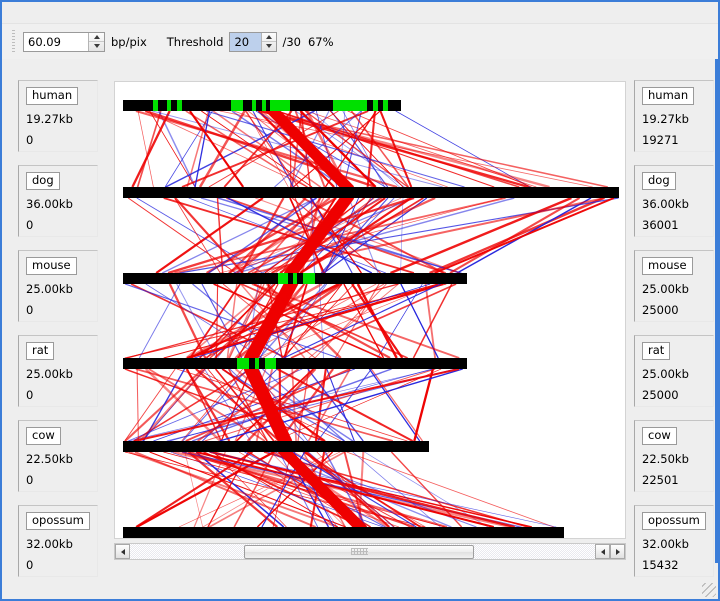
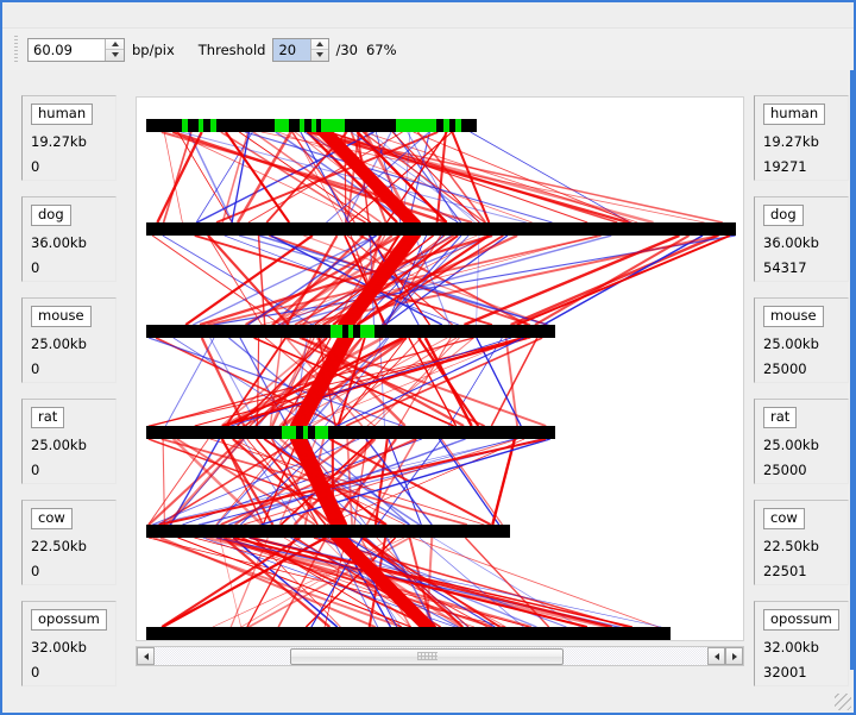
  60.09
  bp/pix
  Threshold
  20
  /30
  67%
  human
  19.27kb
  0
  dog
  36.00kb
  0
  mouse
  25.00kb
  0
  rat
  25.00kb
  0
  cow
  22.50kb
  0
  opossum
  32.00kb
  0
  human
  19.27kb
  19271
  dog
  36.00kb
- 36001
+ 54317
  mouse
  25.00kb
  25000
  rat
  25.00kb
  25000
  cow
  22.50kb
  22501
  opossum
  32.00kb
- 15432
+ 32001
